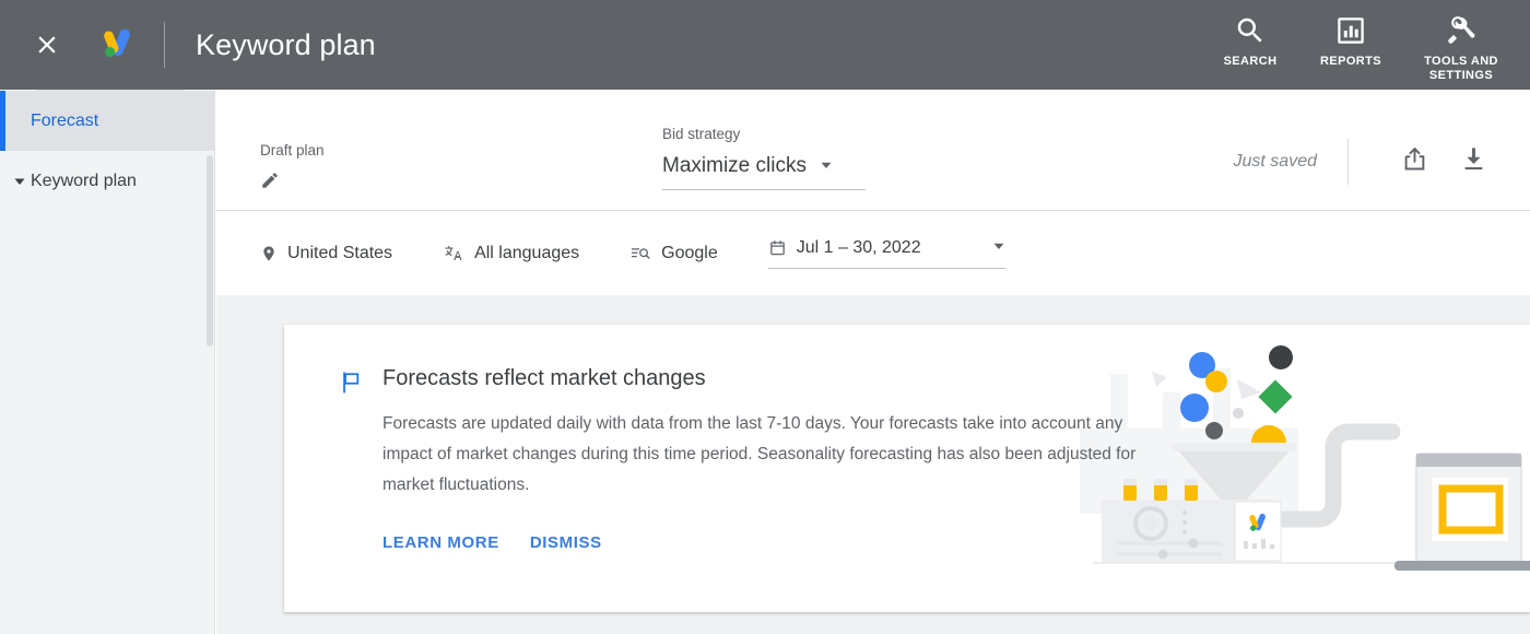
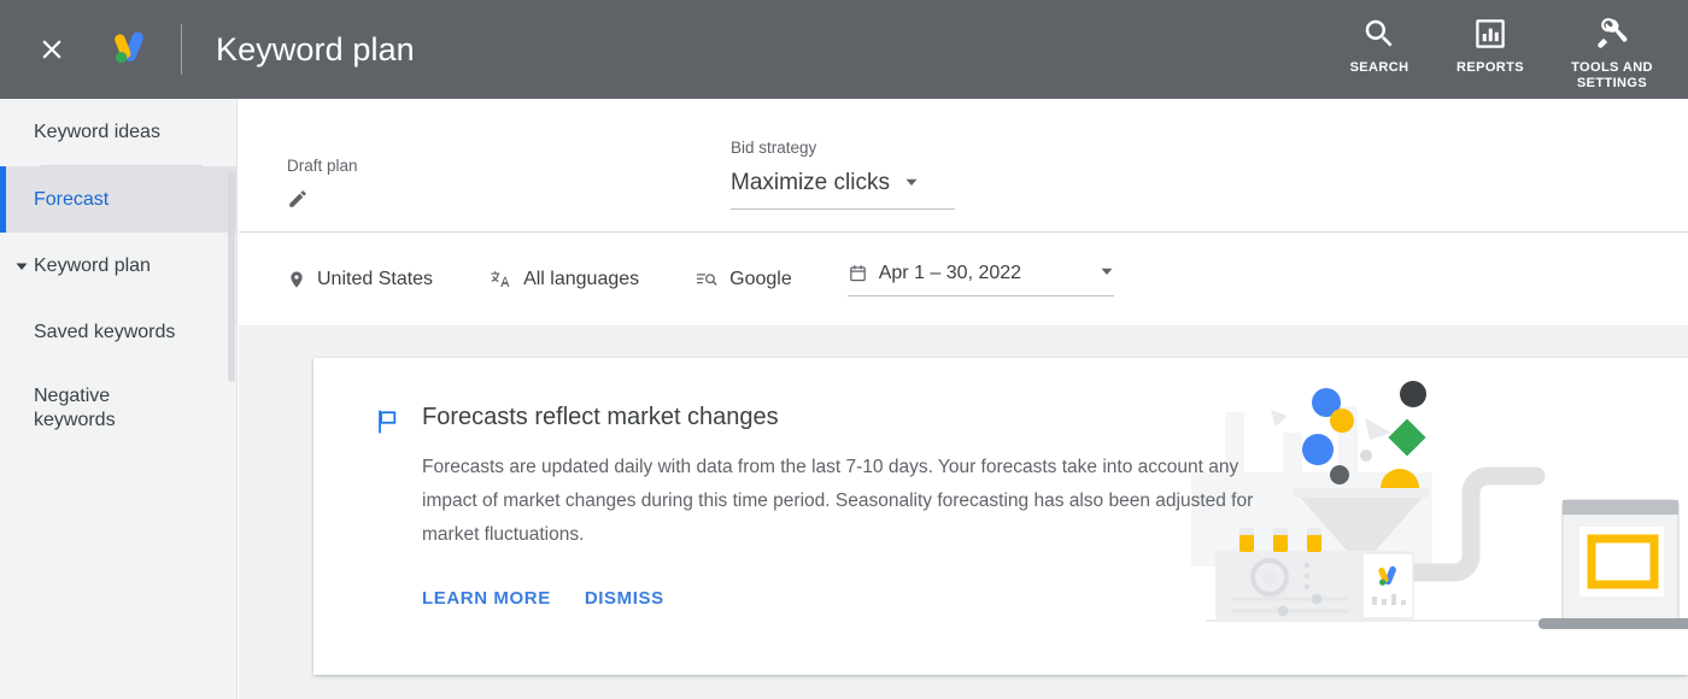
  Keyword plan
  SEARCH
  REPORTS
  TOOLS AND SETTINGS
+ Keyword ideas
  Forecast
  Keyword plan
+ Saved keywords
+ Negative keywords
  Draft plan
  Bid strategy
  Maximize clicks
- Just saved
  United States
  All languages
  Google
- Jul 1 – 30, 2022
+ Apr 1 – 30, 2022
  Forecasts reflect market changes
  Forecasts are updated daily with data from the last 7-10 days. Your forecasts take into account any impact of market changes during this time period. Seasonality forecasting has also been adjusted for market fluctuations.
  LEARN MORE
  DISMISS
